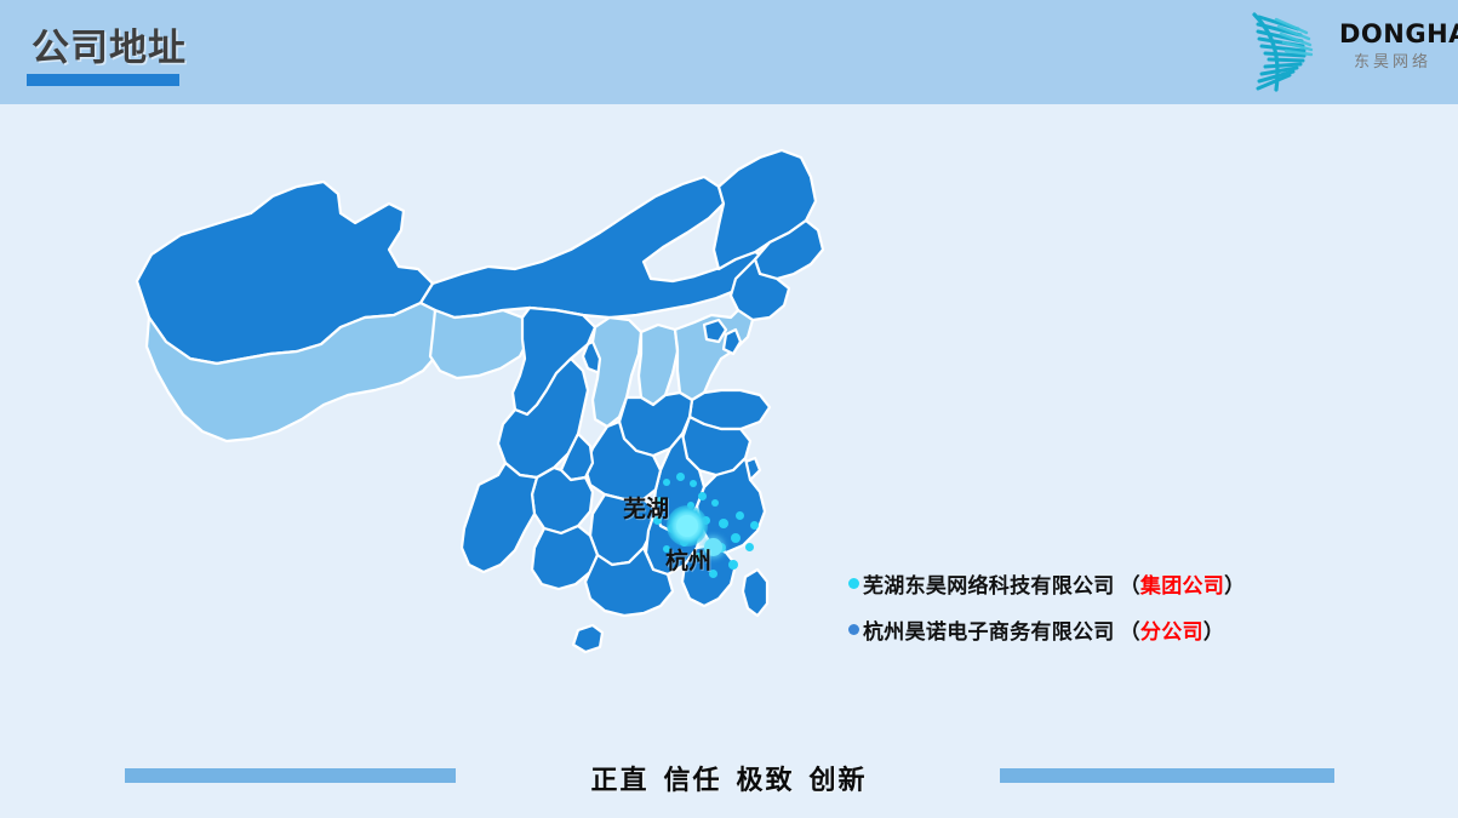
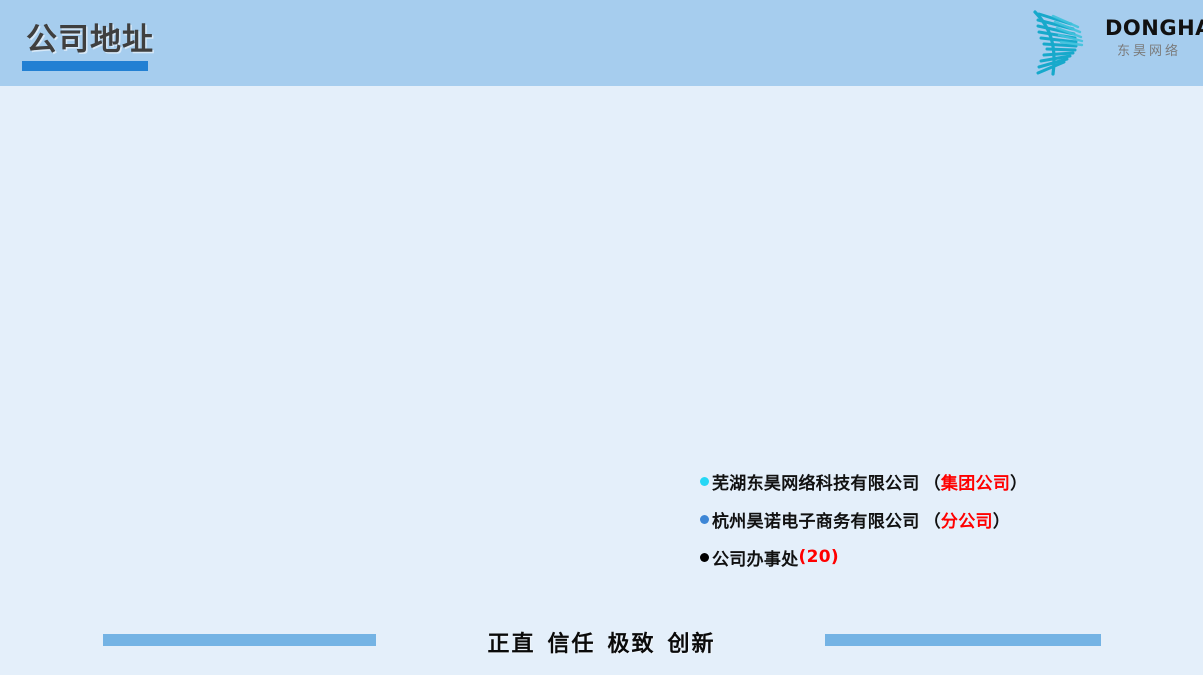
  公司地址
  DONGH
  东昊网络
- 芜湖
- 杭州
  芜湖东昊网络科技有限公司
  （集团公司）
  杭州昊诺电子商务有限公司
  （分公司）
+ 公司办事处
+ (20)
  正直 信任 极致 创新
